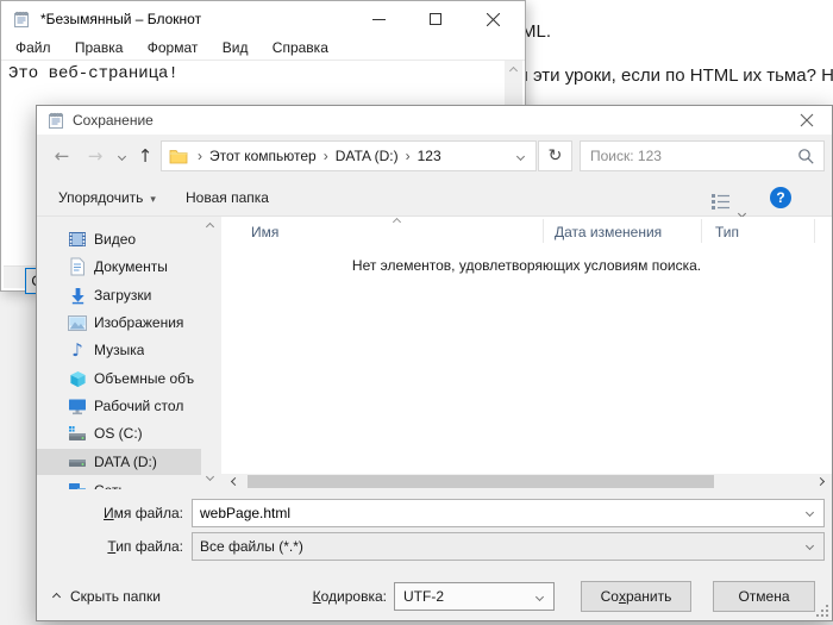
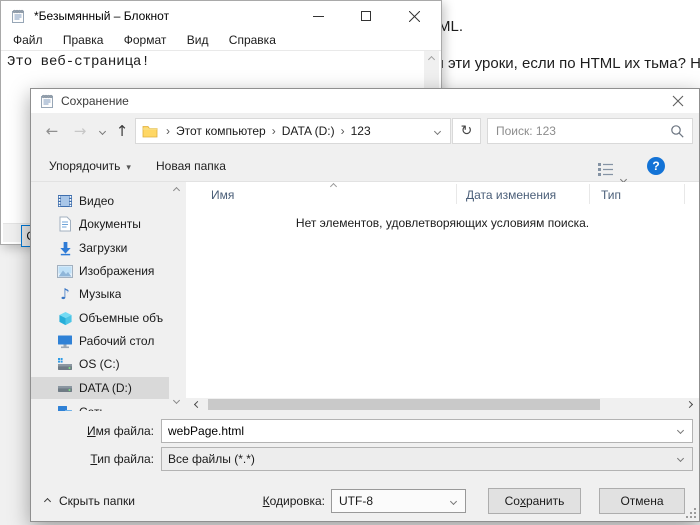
  ML.
  эти уроки, если по HTML их тьма? Н
  *Безымянный – Блокнот
  Файл Правка Формат Вид Справка
  Это веб-страница!
  Сохранение
  ←
  →
  ↑
  ›
  Этот компьютер
  ›
  DATA (D:)
  ›
  123
  ↻
  Поиск: 123
  Упорядочить ▾
  Новая папка
  ?
  Видео
  Документы
  Загрузки
  Изображения
  ♪
  Музыка
  Объемные объ
  Рабочий стол
  OS (C:)
  DATA (D:)
  Имя
  Дата изменения
  Тип
  Нет элементов, удовлетворяющих условиям поиска.
  Имя файла:
  webPage.html
  Тип файла:
  Все файлы (*.*)
  Скрыть папки
  Кодировка:
- UTF-2
+ UTF-8
  Со
  х
  ранить
  Отмена
